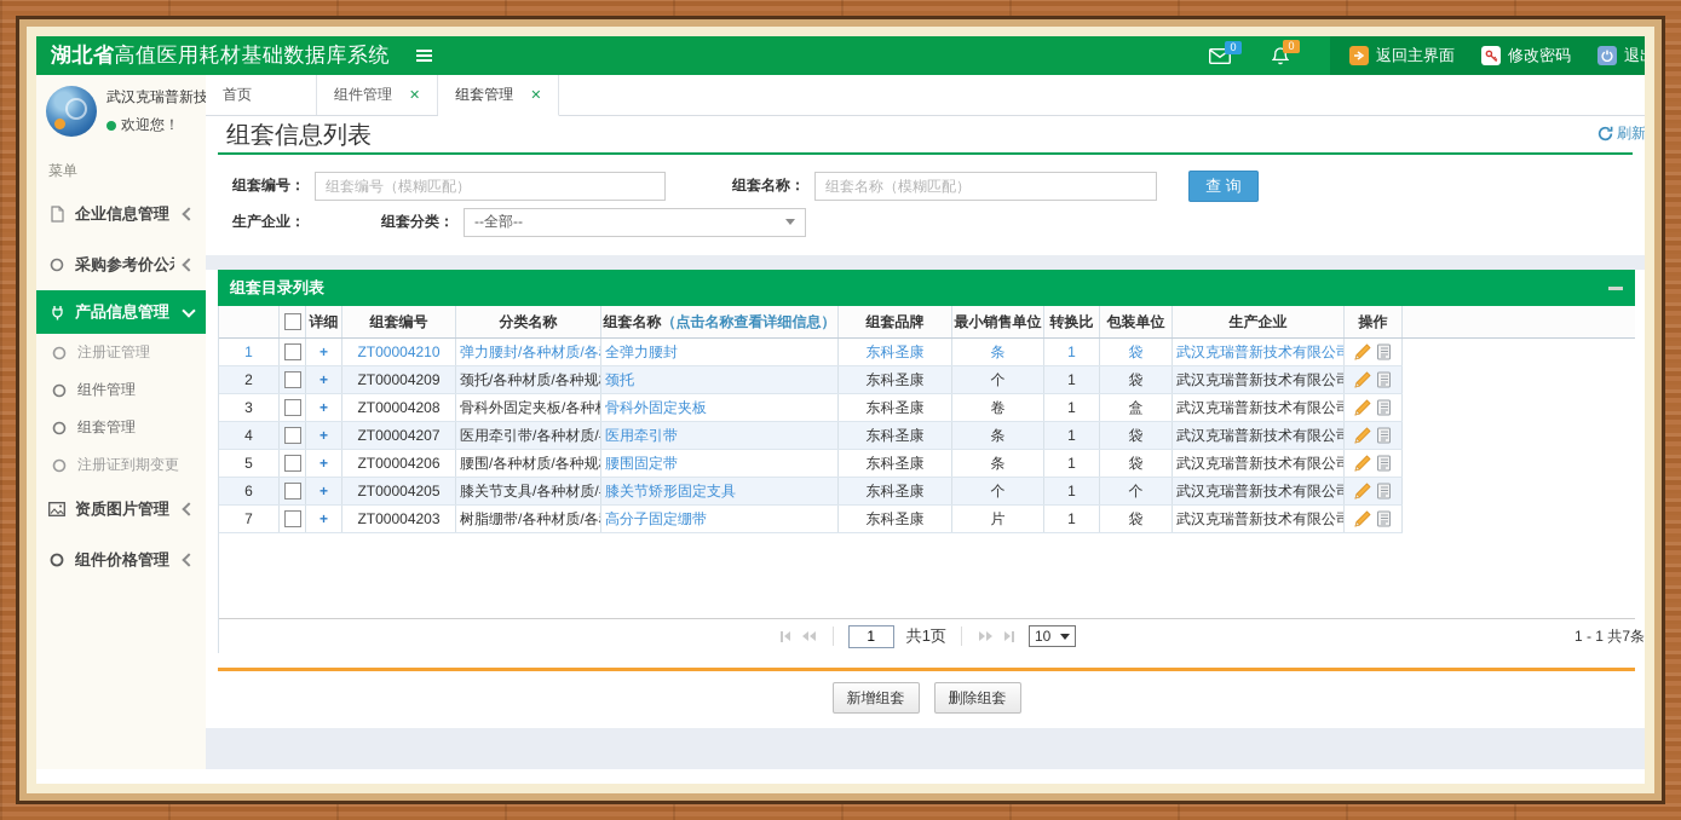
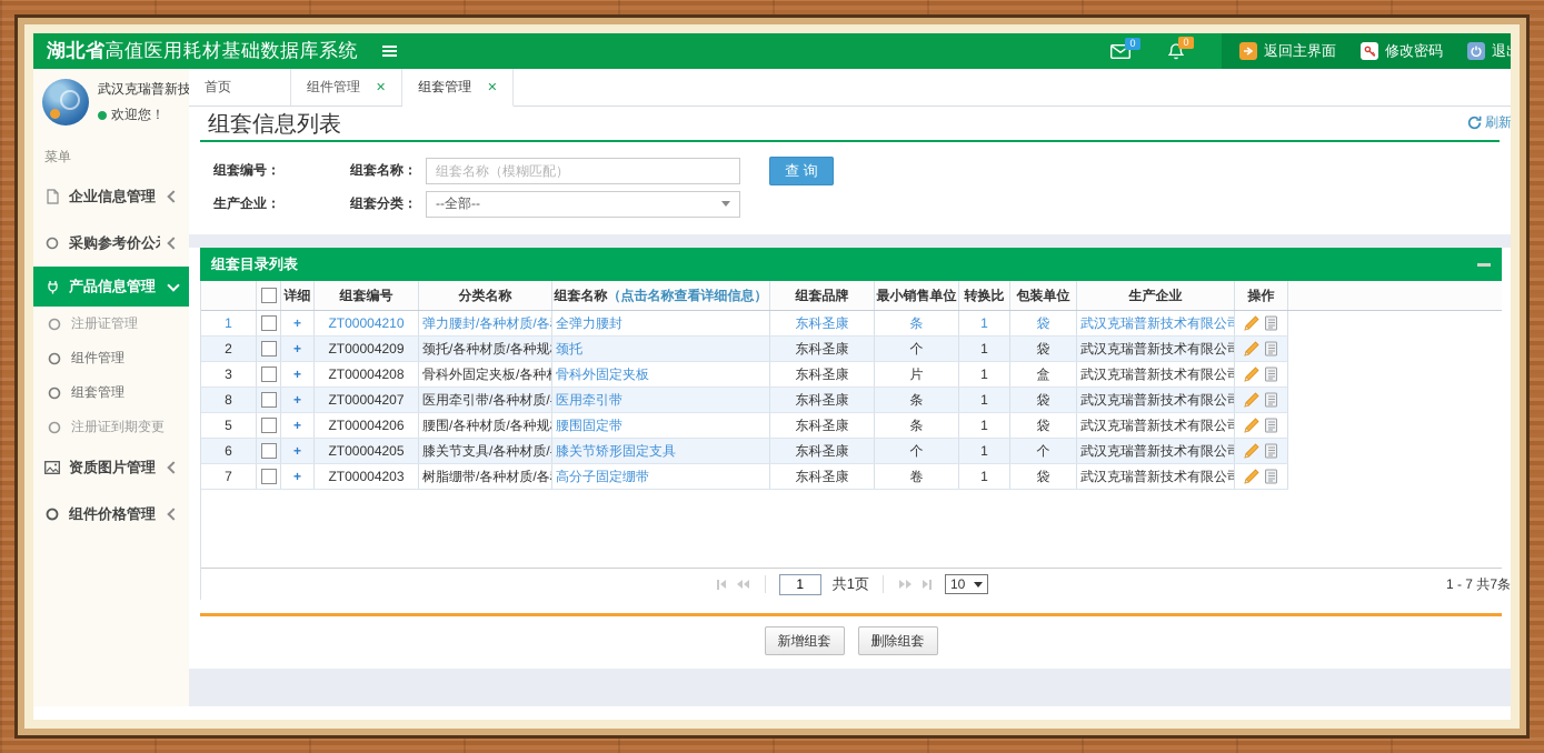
  湖北省高值医用耗材基础数据库系统
  0
  0
  返回主界面
  修改密码
  欢迎您！
  菜单
  企业信息管理
  采购参考价公
  产品信息管理
  注册证管理
  组件管理
  组套管理
  注册证到期变更
  资质图片管理
  组件价格管理
  首页
  组件管理
  ✕
  组套管理
  ✕
  组套信息列表
  刷新
  组套编号：
- 组套编号（模糊匹配）
  组套名称：
  组套名称（模糊匹配）
  查 询
  生产企业：
  组套分类：
  --全部--
  组套目录列表
  详细
  组套编号
  分类名称
  组套名称
  （点击名称查看详细信息）
  组套品牌
  最小销售单位
  转换比
  包装单位
  生产企业
  操作
  1
  +
  ZT00004210
  弹力腰封/各种材质/各
  全弹力腰封
  东科圣康
  条
  1
  袋
  武汉克瑞普新技术有限公司
  2
  +
  ZT00004209
  颈托/各种材质/各种规
  颈托
  东科圣康
  个
  1
  袋
  武汉克瑞普新技术有限公司
  3
  +
  ZT00004208
  骨科外固定夹板/各种
  骨科外固定夹板
  东科圣康
- 卷
+ 片
  1
  盒
  武汉克瑞普新技术有限公司
- 4
+ 8
  +
  ZT00004207
  医用牵引带/各种材质/
  医用牵引带
  东科圣康
  条
  1
  袋
  武汉克瑞普新技术有限公司
  5
  +
  ZT00004206
  腰围/各种材质/各种规
  腰围固定带
  东科圣康
  条
  1
  袋
  武汉克瑞普新技术有限公司
  6
  +
  ZT00004205
  膝关节支具/各种材质/
  膝关节矫形固定支具
  东科圣康
  个
  1
  个
  武汉克瑞普新技术有限公司
  7
  +
  ZT00004203
  树脂绷带/各种材质/各
  高分子固定绷带
  东科圣康
- 片
+ 卷
  1
  袋
  武汉克瑞普新技术有限公司
  1
  共1页
  10
- 1 - 1 共7条
+ 1 - 7 共7条
  新增组套
  删除组套
